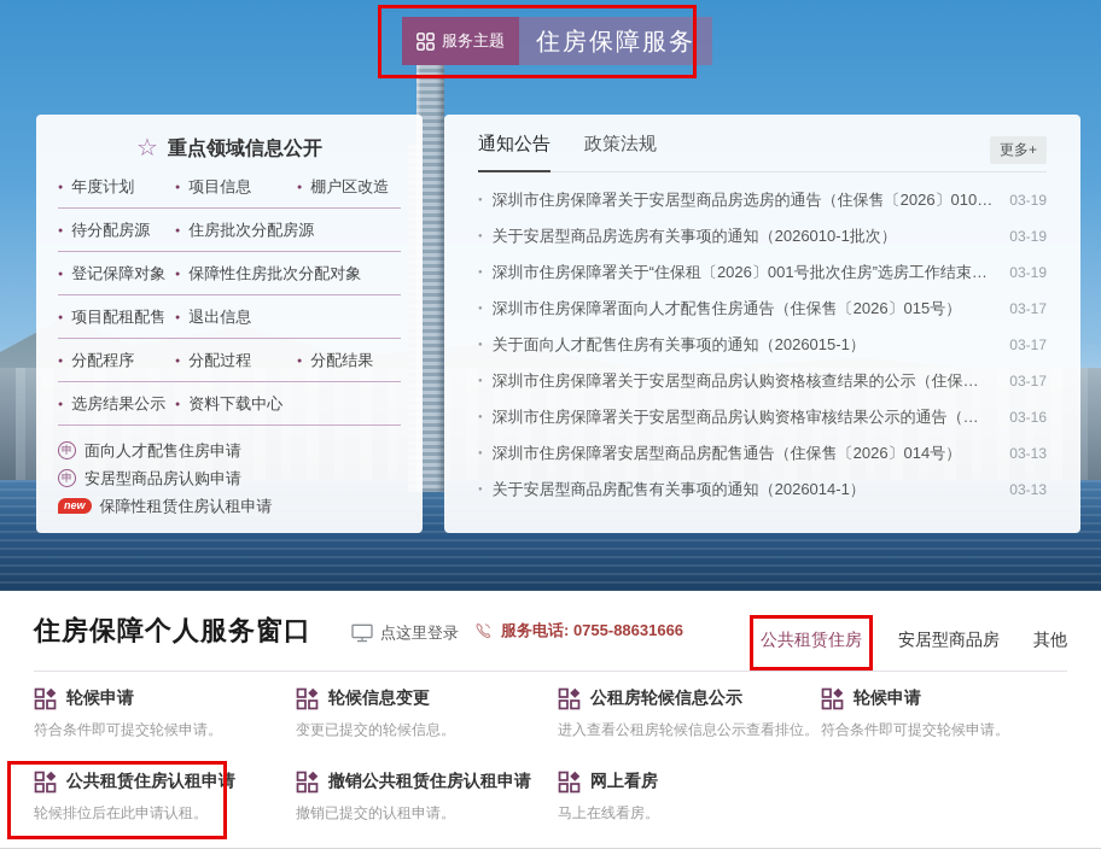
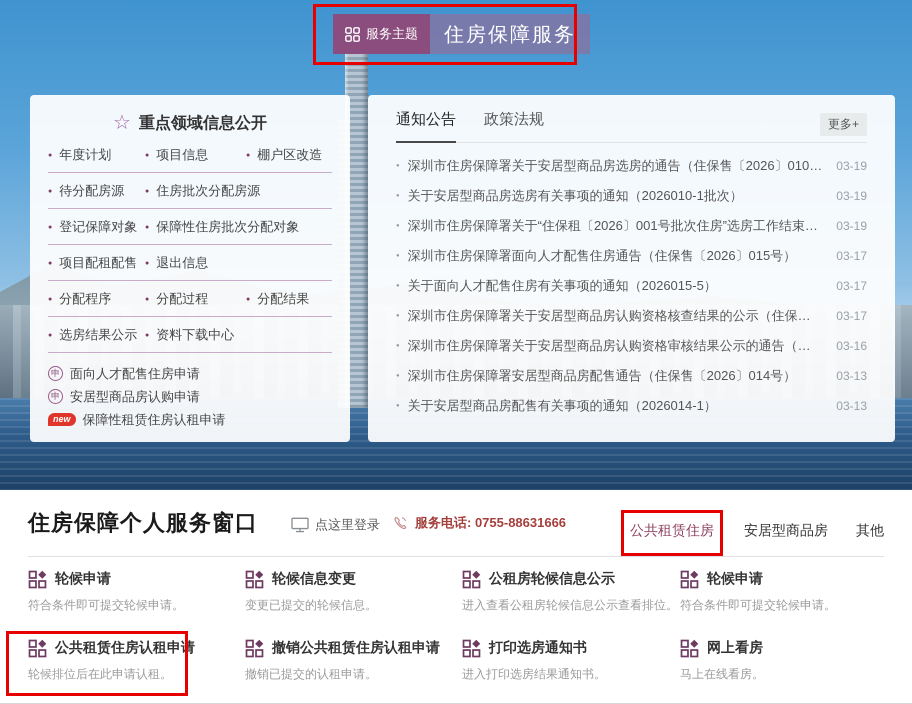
  服务主题
  住房保障服务
  ☆
  重点领域信息公开
  年度计划
  项目信息
  棚户区改造
  待分配房源
  住房批次分配房源
  登记保障对象
  保障性住房批次分配对象
  项目配租配售
  退出信息
  分配程序
  分配过程
  分配结果
  选房结果公示
  资料下载中心
  申
  面向人才配售住房申请
  申
  安居型商品房认购申请
  new
  保障性租赁住房认租申请
  通知公告
  政策法规
  更多+
  深圳市住房保障署关于安居型商品房选房的通告（住保售〔2026〕010号
  03-19
  关于安居型商品房选房有关事项的通知（2026010-1批次）
  03-19
  深圳市住房保障署关于“住保租〔2026〕001号批次住房”选房工作结束的
  03-19
  深圳市住房保障署面向人才配售住房通告（住保售〔2026〕015号）
  03-17
- 关于面向人才配售住房有关事项的通知（2026015-1）
+ 关于面向人才配售住房有关事项的通知（2026015-5）
  03-17
  深圳市住房保障署关于安居型商品房认购资格核查结果的公示（住保售〔
  03-17
  深圳市住房保障署关于安居型商品房认购资格审核结果公示的通告（住保
  03-16
  深圳市住房保障署安居型商品房配售通告（住保售〔2026〕014号）
  03-13
  关于安居型商品房配售有关事项的通知（2026014-1）
  03-13
  住房保障个人服务窗口
  点这里登录
  服务电话: 0755-88631666
  公共租赁住房
  安居型商品房
  其他
  轮候申请
  符合条件即可提交轮候申请。
  轮候信息变更
  变更已提交的轮候信息。
  公租房轮候信息公示
  进入查看公租房轮候信息公示查看排位。
  轮候申请
  符合条件即可提交轮候申请。
  公共租赁住房认租申请
  轮候排位后在此申请认租。
  撤销公共租赁住房认租申请
  撤销已提交的认租申请。
+ 打印选房通知书
+ 进入打印选房结果通知书。
  网上看房
  马上在线看房。
